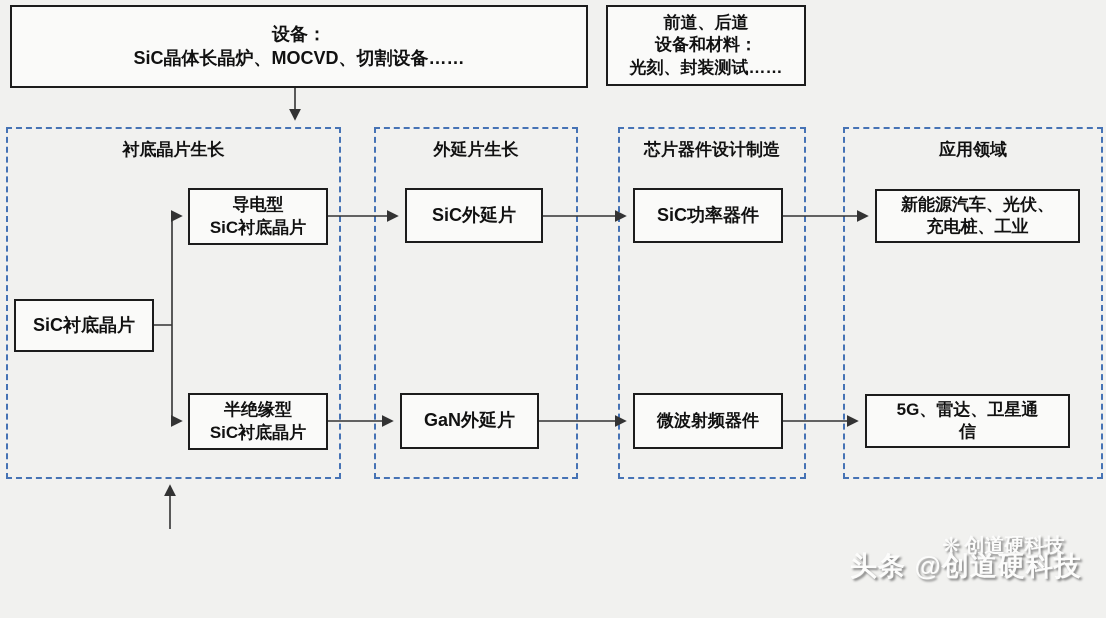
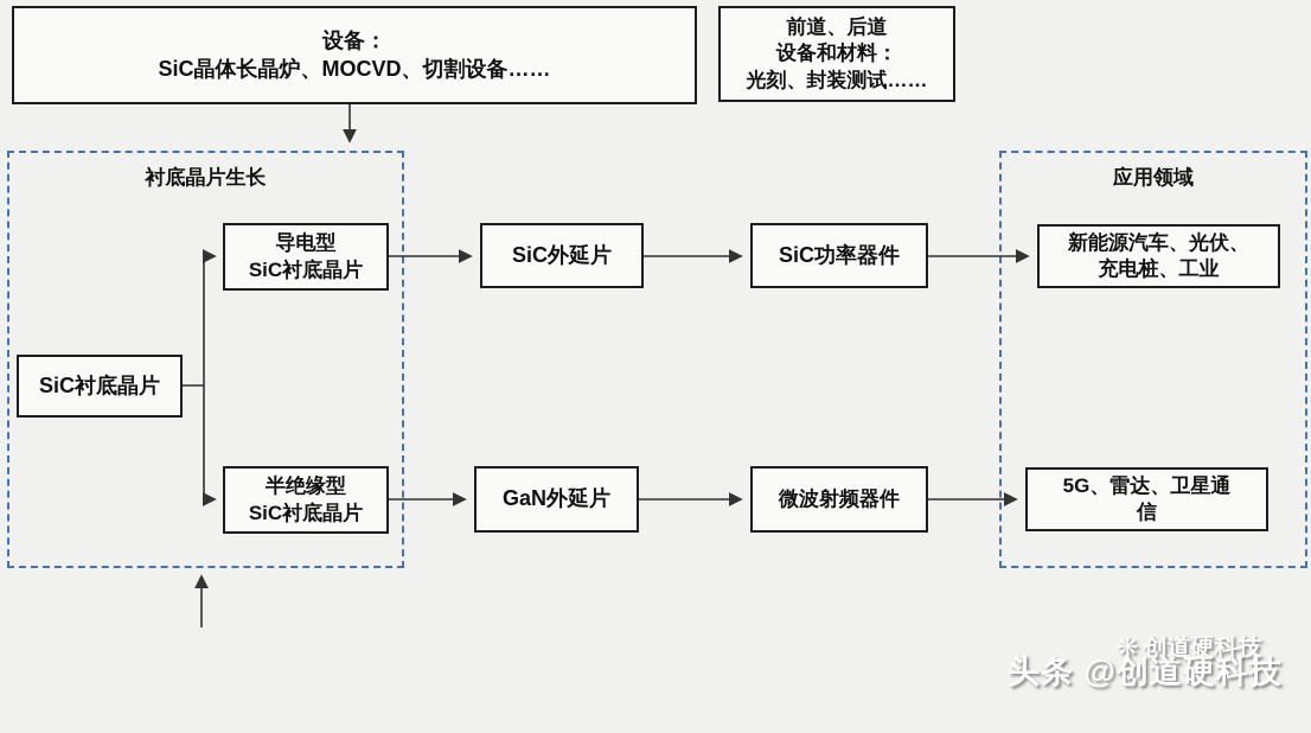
  衬底晶片生长
- 外延片生长
- 芯片器件设计制造
  应用领域
  设备：
  SiC晶体长晶炉、MOCVD、切割设备……
  前道、后道
  设备和材料：
  光刻、封装测试……
  SiC衬底晶片
  导电型
  SiC衬底晶片
  半绝缘型
  SiC衬底晶片
  SiC外延片
  GaN外延片
  SiC功率器件
  微波射频器件
  新能源汽车、光伏、
  充电桩、工业
  5G、雷达、卫星通
  信
  ❋
  创道硬科技
  头条 @创道硬科技
